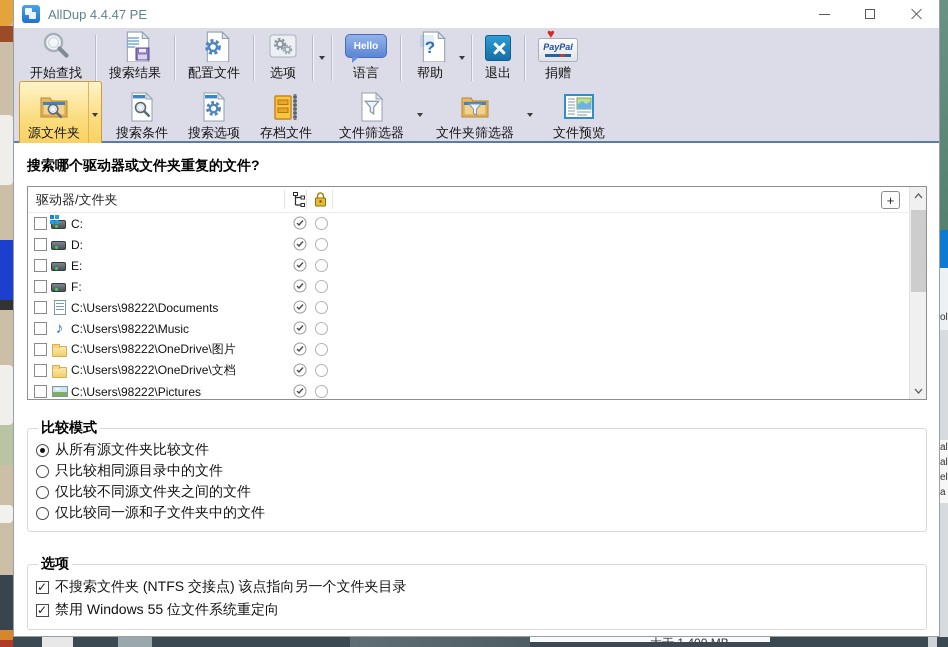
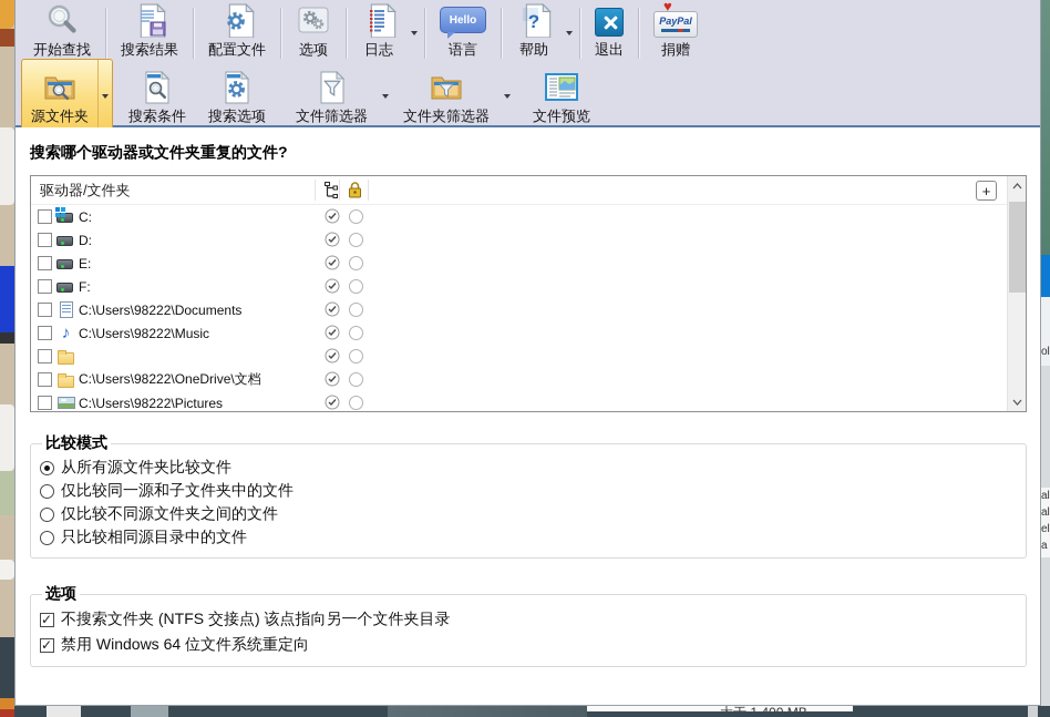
  ol
  al
  al
  el
  a
- AllDup 4.4.47 PE
  开始查找
  搜索结果
  配置文件
  选项
+ 日志
  Hello
  语言
  ?
  帮助
  退出
  ♥
  PayPal
  捐赠
  源文件夹
  搜索条件
  搜索选项
- 存档文件
  文件筛选器
  文件夹筛选器
  文件预览
  搜索哪个驱动器或文件夹重复的文件?
  驱动器/文件夹
  +
  C:
  D:
  E:
  F:
  C:\Users\98222\Documents
  ♪
  C:\Users\98222\Music
- C:\Users\98222\OneDrive\图片
  C:\Users\98222\OneDrive\文档
  C:\Users\98222\Pictures
  比较模式
  从所有源文件夹比较文件
- 只比较相同源目录中的文件
+ 仅比较同一源和子文件夹中的文件
  仅比较不同源文件夹之间的文件
- 仅比较同一源和子文件夹中的文件
+ 只比较相同源目录中的文件
  选项
  不搜索文件夹 (NTFS 交接点) 该点指向另一个文件夹目录
- 禁用 Windows 55 位文件系统重定向
+ 禁用 Windows 64 位文件系统重定向
